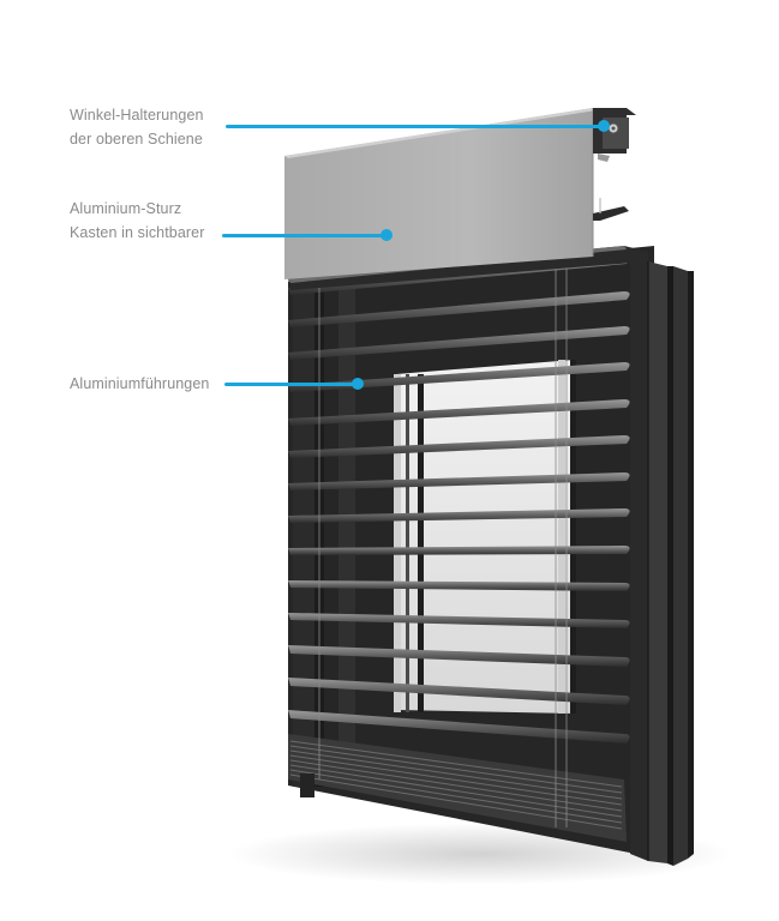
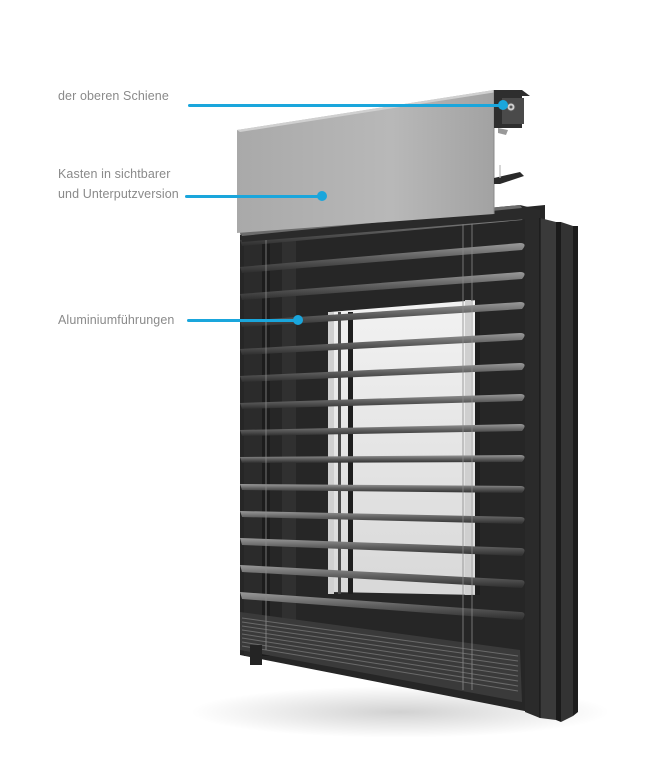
- Winkel-Halterungen
  der oberen Schiene
- Aluminium-Sturz
  Kasten in sichtbarer
+ und Unterputzversion
  Aluminiumführungen
